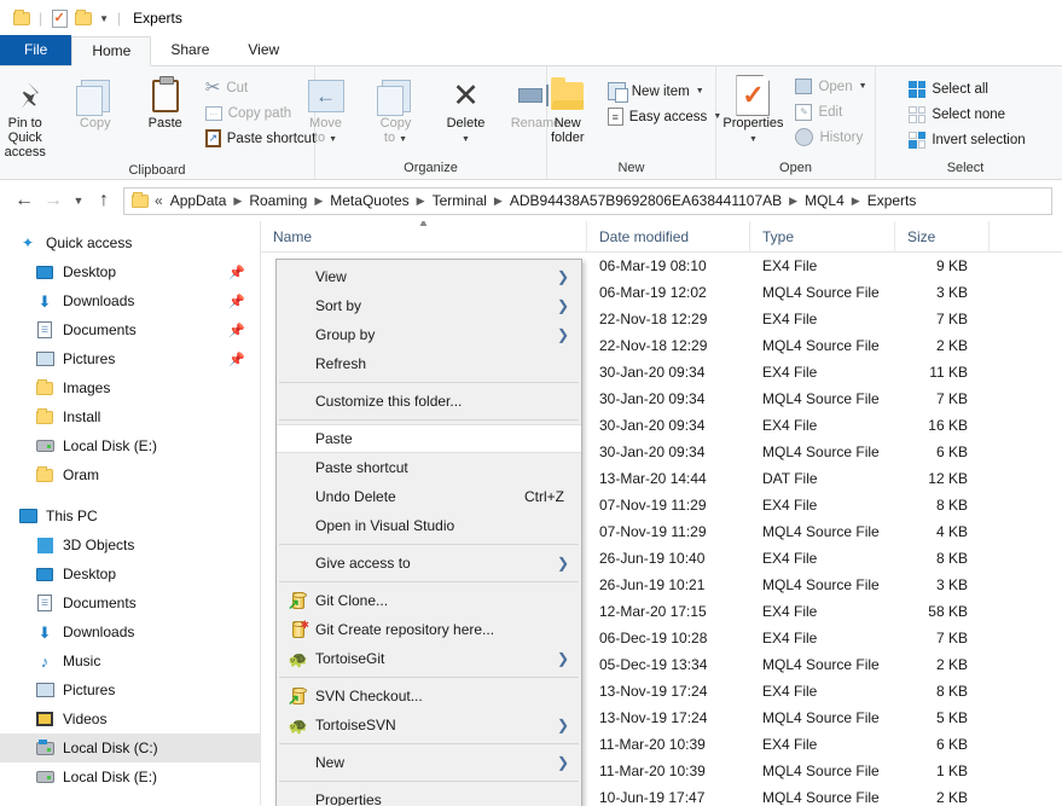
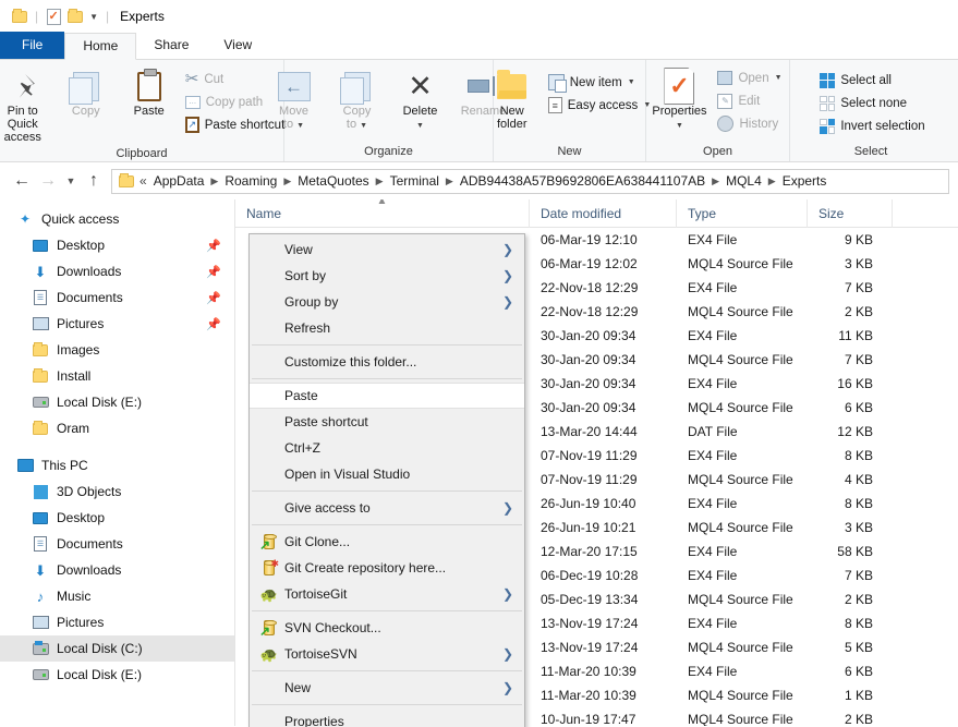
  |
  ✓
  ▼
  |
  Experts
  File
  Home
  Share
  View
  Pin to Quick access
  Copy
  Paste
  ✂
  Cut
  Copy path
  ↗
  Paste shortcut
  Clipboard
  ←
  Move
  Copy
  ✕
  Delete
  Rename
  Organize
  New
  folder
  New item
  ≡
  Easy access
  New
  ✓
  Properties
  Open
  ✎
  Edit
  History
  Open
  Select all
  Select none
  Invert selection
  Select
  ←
  →
  ▼
  ↑
  «
  AppData
  ▶
  Roaming
  ▶
  MetaQuotes
  ▶
  Terminal
  ▶
  ADB94438A57B9692806EA638441107AB
  ▶
  MQL4
  ▶
  Experts
  ✦
  Quick access
  Desktop
  📌
  ⬇
  Downloads
  📌
  Documents
  📌
  Pictures
  📌
  Images
  Install
  Local Disk (E:)
  Oram
  This PC
  3D Objects
  Desktop
  Documents
  ⬇
  Downloads
  ♪
  Music
  Pictures
- Videos
  Local Disk (C:)
  Local Disk (E:)
  ▲
  Name
  Date modified
  Type
  Size
- 06-Mar-19 08:10
+ 06-Mar-19 12:10
  EX4 File
  9 KB
  06-Mar-19 12:02
  MQL4 Source File
  3 KB
  22-Nov-18 12:29
  EX4 File
  7 KB
  22-Nov-18 12:29
  MQL4 Source File
  2 KB
  30-Jan-20 09:34
  EX4 File
  11 KB
  30-Jan-20 09:34
  MQL4 Source File
  7 KB
  30-Jan-20 09:34
  EX4 File
  16 KB
  30-Jan-20 09:34
  MQL4 Source File
  6 KB
  13-Mar-20 14:44
  DAT File
  12 KB
  07-Nov-19 11:29
  EX4 File
  8 KB
  07-Nov-19 11:29
  MQL4 Source File
  4 KB
  26-Jun-19 10:40
  EX4 File
  8 KB
  26-Jun-19 10:21
  MQL4 Source File
  3 KB
  12-Mar-20 17:15
  EX4 File
  58 KB
  06-Dec-19 10:28
  EX4 File
  7 KB
  05-Dec-19 13:34
  MQL4 Source File
  2 KB
  13-Nov-19 17:24
  EX4 File
  8 KB
  13-Nov-19 17:24
  MQL4 Source File
  5 KB
  11-Mar-20 10:39
  EX4 File
  6 KB
  11-Mar-20 10:39
  MQL4 Source File
  1 KB
  10-Jun-19 17:47
  MQL4 Source File
  2 KB
  View
  ❯
  Sort by
  ❯
  Group by
  ❯
  Refresh
  Customize this folder...
  Paste
  Paste shortcut
- Undo Delete
  Ctrl+Z
  Open in Visual Studio
  Give access to
  ❯
  ↗
  Git Clone...
  ✱
  Git Create repository here...
  🐢
  TortoiseGit
  ❯
  ↗
  SVN Checkout...
  🐢
  TortoiseSVN
  ❯
  New
  ❯
  Properties
